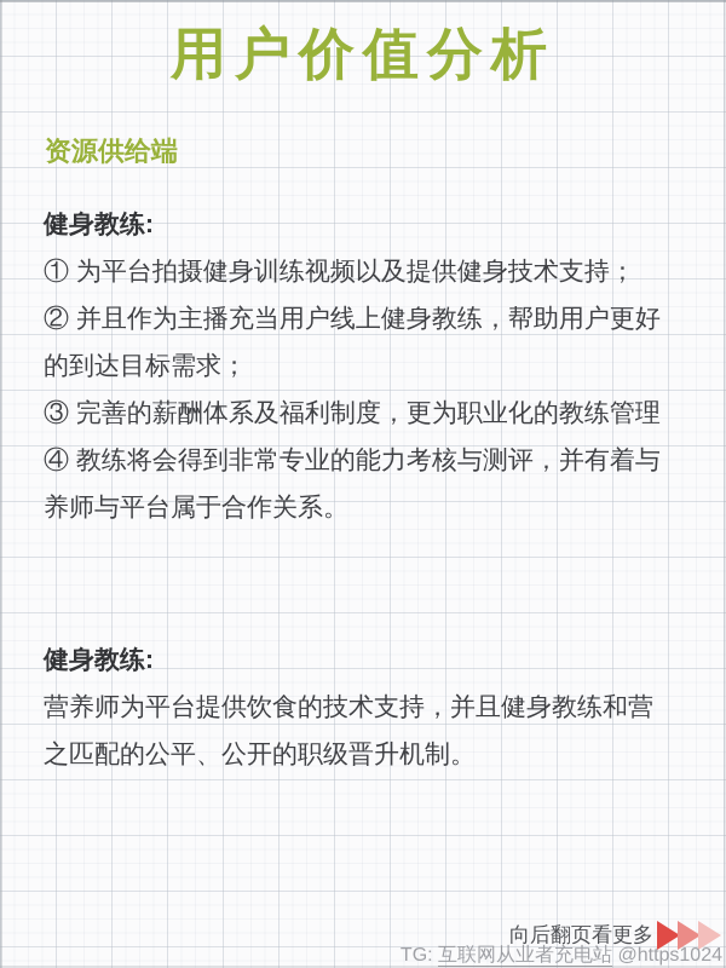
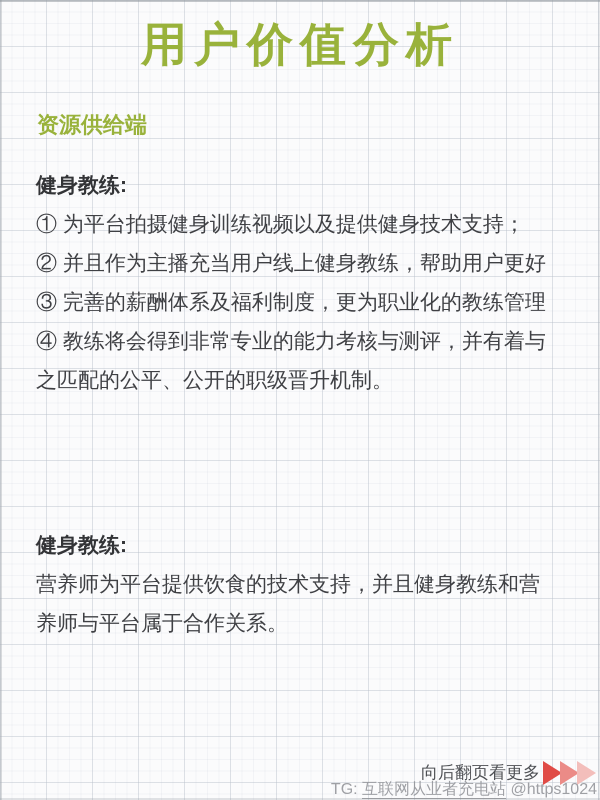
  用户价值分析
  资源供给端
  健身教练:
  ① 为平台拍摄健身训练视频以及提供健身技术支持；
  ② 并且作为主播充当用户线上健身教练，帮助用户更好
- 的到达目标需求；
  ③ 完善的薪酬体系及福利制度，更为职业化的教练管理
  ④ 教练将会得到非常专业的能力考核与测评，并有着与
- 养师与平台属于合作关系。
+ 之匹配的公平、公开的职级晋升机制。
  健身教练:
  营养师为平台提供饮食的技术支持，并且健身教练和营
- 之匹配的公平、公开的职级晋升机制。
+ 养师与平台属于合作关系。
  向后翻页看更多
  TG: 互联网从业者充电站 @https1024
